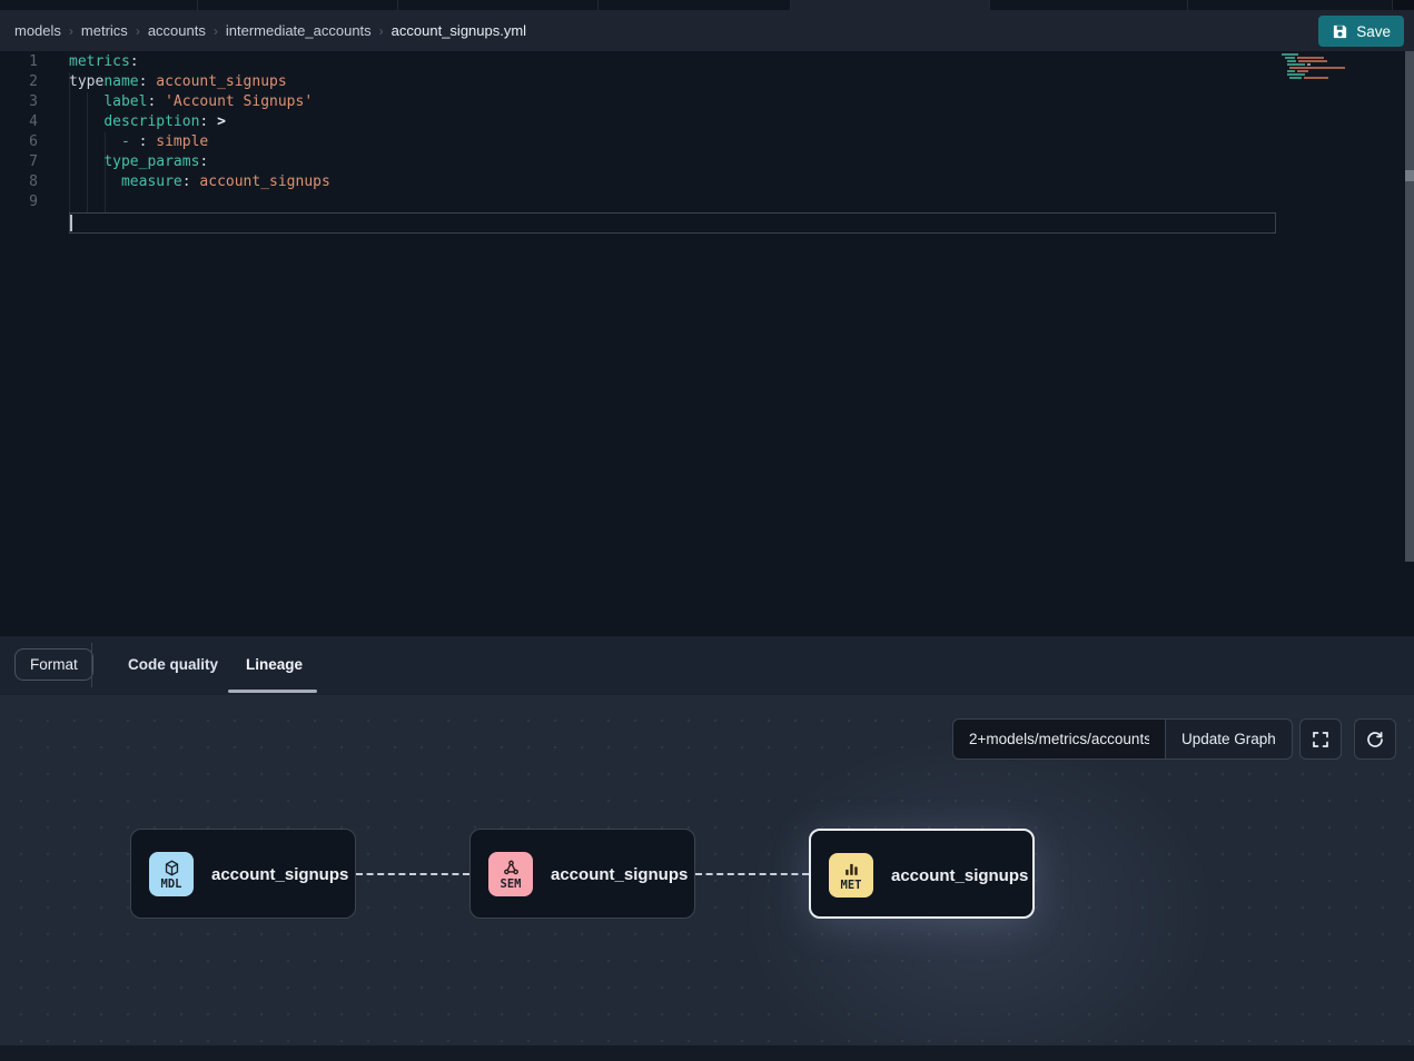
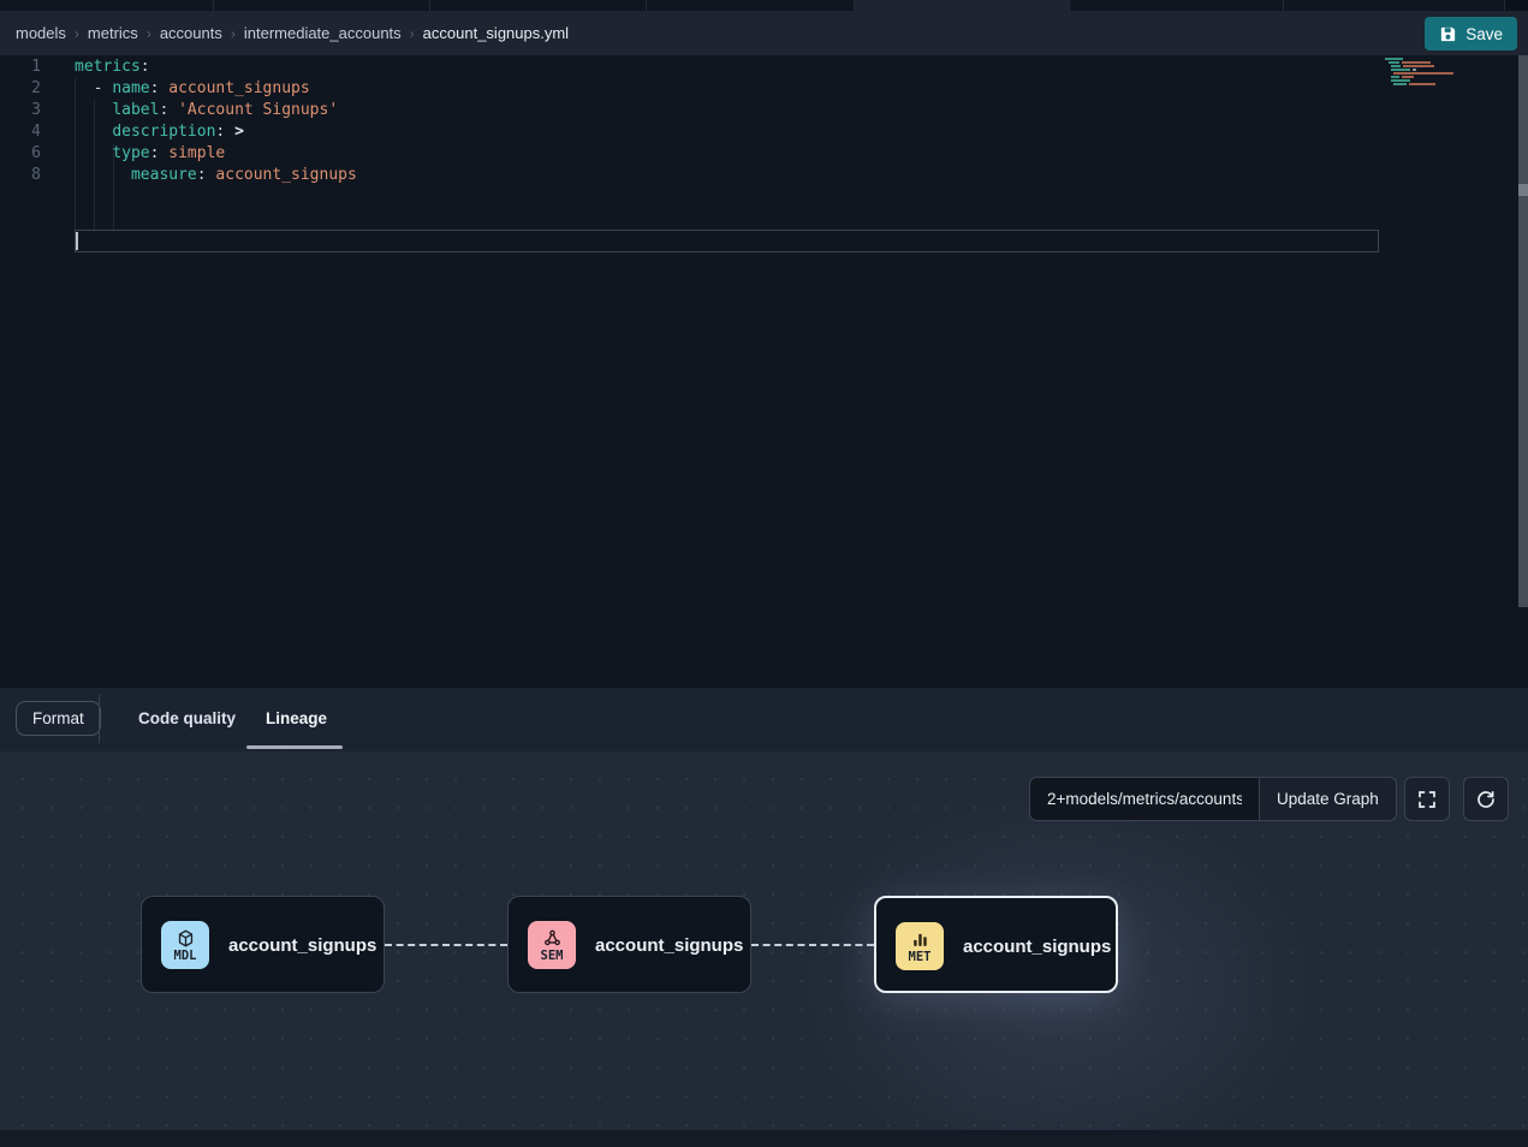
  models
  ›
  metrics
  ›
  accounts
  ›
  intermediate_accounts
  ›
  account_signups.yml
  Save
  1
  metrics:
  2
- typename: account_signups
+ - name: account_signups
  3
  label: 'Account Signups'
  4
  description: >
  6
- - : simple
+ type: simple
- 7
- type_params:
  8
  measure: account_signups
- 9
  Format
  Code quality
  Lineage
  2+models/metrics/accounts
  Update Graph
  MDL
  account_signups
  SEM
  account_signups
  MET
  account_signups
